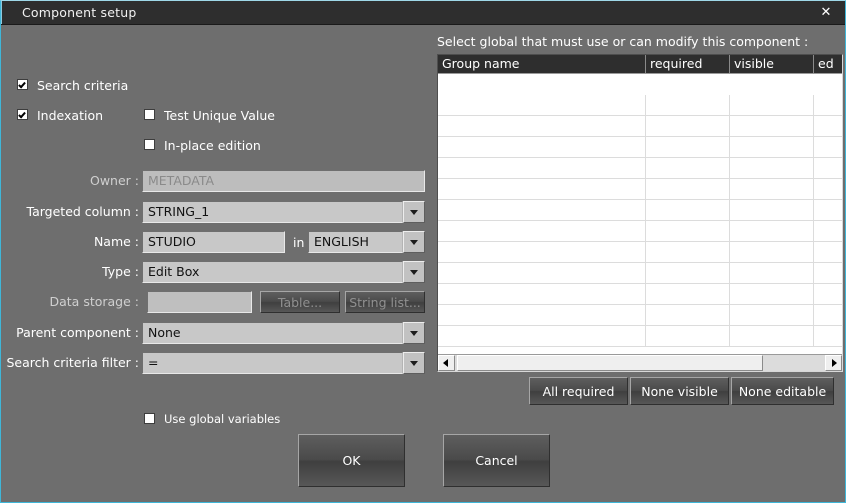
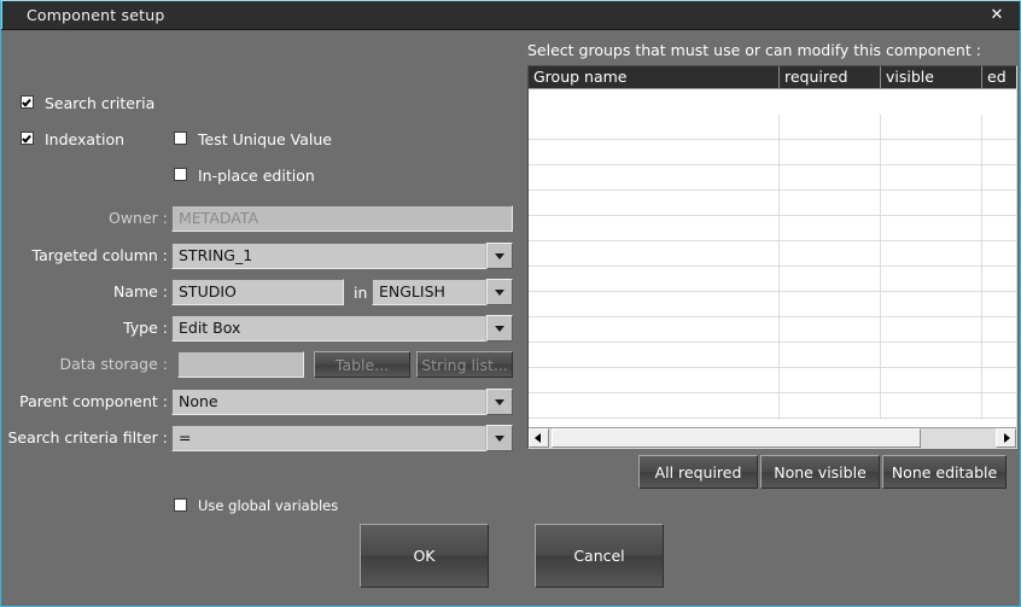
  Component setup
  ✕
  Search criteria
  Indexation
  Test Unique Value
  In-place edition
  Owner :
  METADATA
  Targeted column :
  STRING_1
  Name :
  STUDIO
  in
  ENGLISH
  Type :
  Edit Box
  Data storage :
  Table...
  String list...
  Parent component :
  None
  Search criteria filter :
  =
  Use global variables
- Select global that must use or can modify this component :
+ Select groups that must use or can modify this component :
  Group name
  required
  visible
  ed
  All required
  None visible
  None editable
  OK
  Cancel
